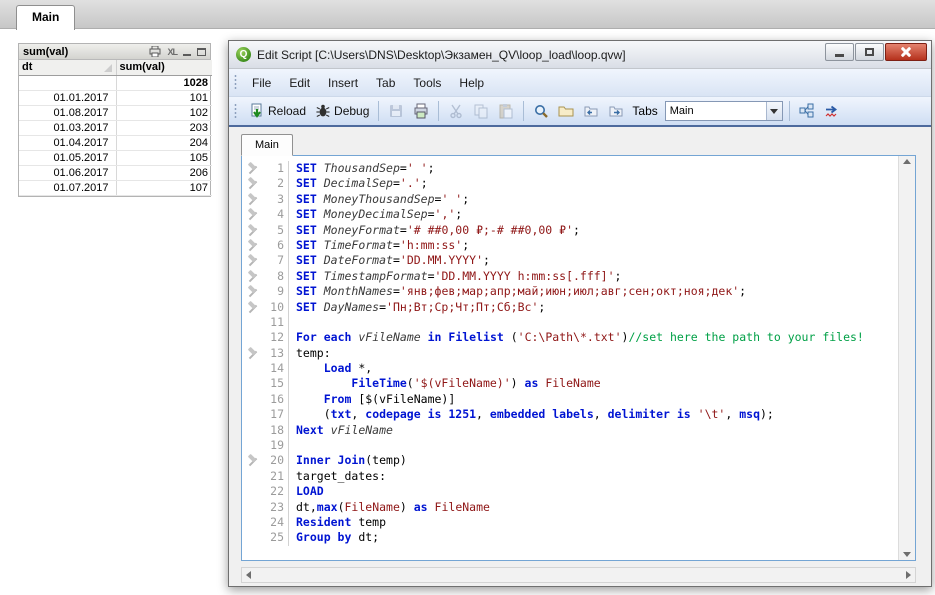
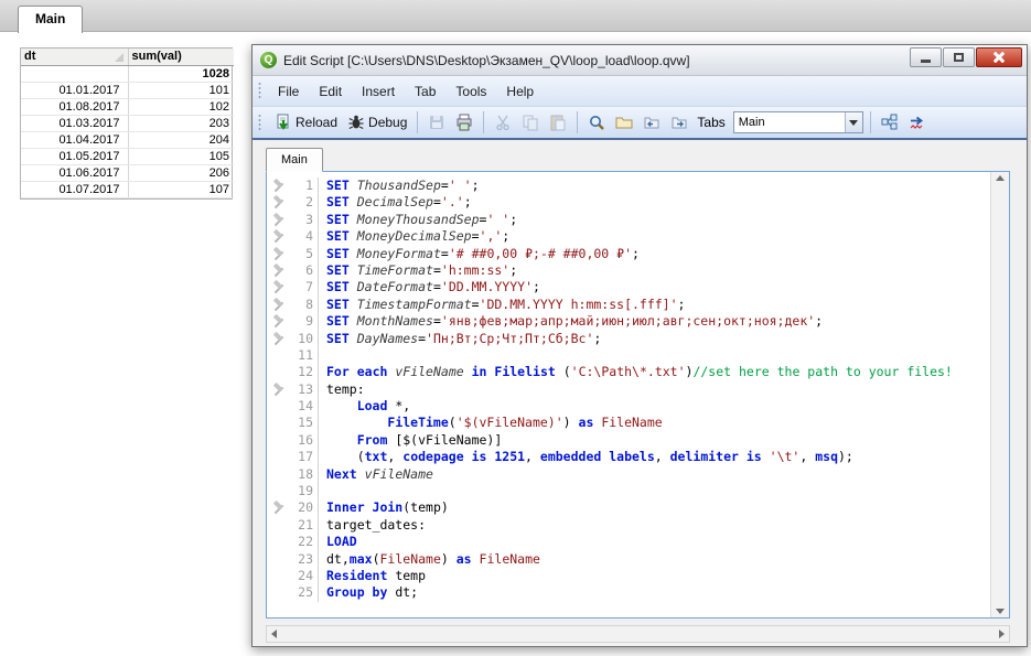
  Main
- sum(val)
- XL
  dt	sum(val)
  	1028
  01.01.2017	101
  01.08.2017	102
  01.03.2017	203
  01.04.2017	204
  01.05.2017	105
  01.06.2017	206
  01.07.2017	107
  Q
  Edit Script [C:\Users\DNS\Desktop\Экзамен_QV\loop_load\loop.qvw]
  File Edit Insert Tab Tools Help
  Reload
  Debug
  Tabs
  Main
  Main
  1
  SET ThousandSep=' ';
  2
  SET DecimalSep='.';
  3
  SET MoneyThousandSep=' ';
  4
  SET MoneyDecimalSep=',';
  5
  SET MoneyFormat='# ##0,00 ₽;-# ##0,00 ₽';
  6
  SET TimeFormat='h:mm:ss';
  7
  SET DateFormat='DD.MM.YYYY';
  8
  SET TimestampFormat='DD.MM.YYYY h:mm:ss[.fff]';
  9
  SET MonthNames='янв;фев;мар;апр;май;июн;июл;авг;сен;окт;ноя;дек';
  10
  SET DayNames='Пн;Вт;Ср;Чт;Пт;Сб;Вс';
  11
  12
  For each vFileName in Filelist ('C:\Path\*.txt')//set here the path to your files!
  13
  temp:
  14
  Load *,
  15
  FileTime('$(vFileName)') as FileName
  16
  From [$(vFileName)]
  17
  (txt, codepage is 1251, embedded labels, delimiter is '\t', msq);
  18
  Next vFileName
  19
  20
  Inner Join(temp)
  21
  target_dates:
  22
  LOAD
  23
  dt,max(FileName) as FileName
  24
  Resident temp
  25
  Group by dt;
